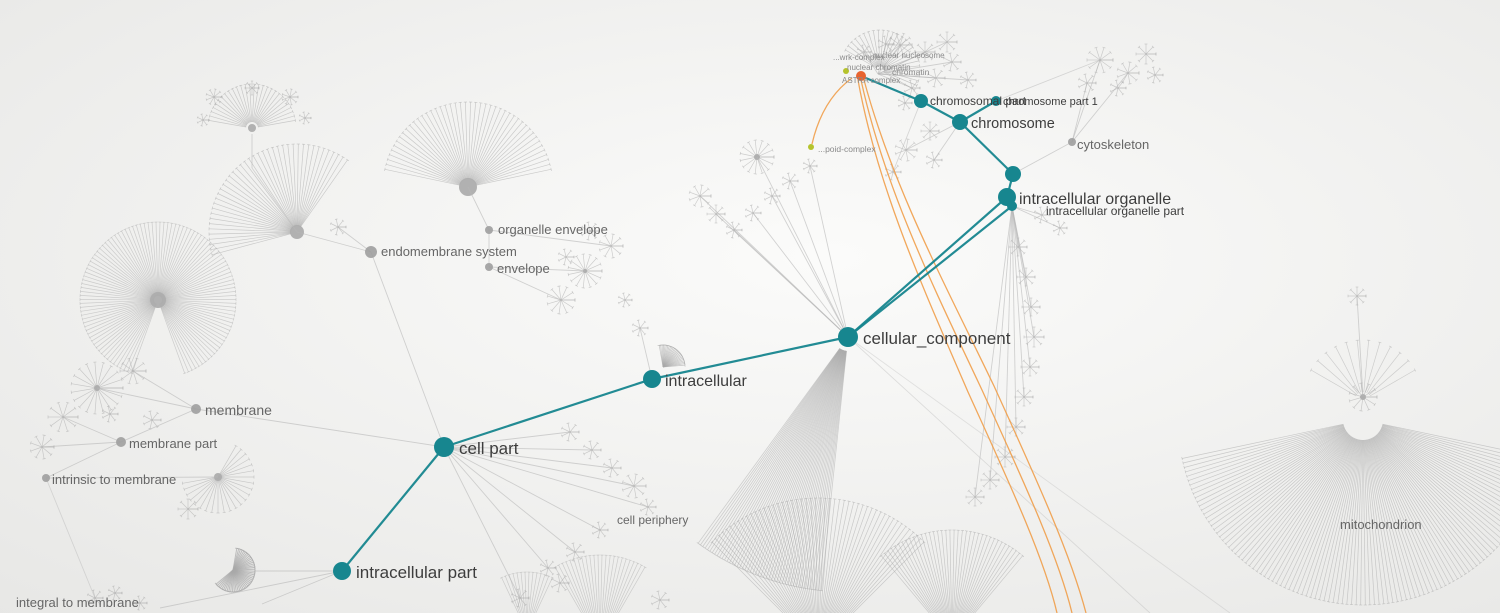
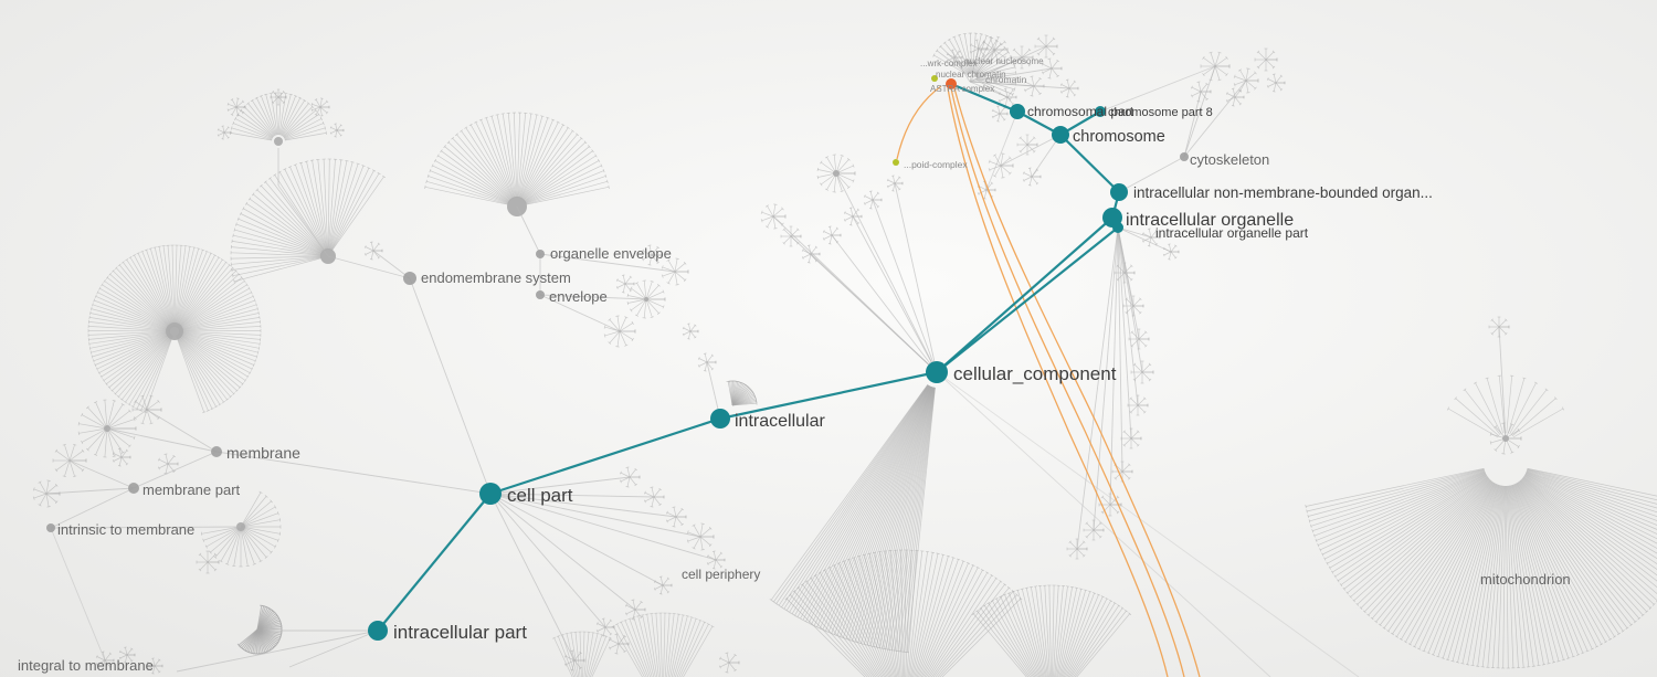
  intracellular part
  cell part
  intracellular
  cellular_component
  intracellular organelle
  intracellular organelle part
+ intracellular non-membrane-bounded organ...
  chromosome
  chromosomal part
- chromosome part 1
+ chromosome part 8
  organelle envelope
  endomembrane system
  envelope
  membrane
  membrane part
  intrinsic to membrane
  integral to membrane
  cell periphery
  cytoskeleton
  mitochondrion
  ...poid-complex
  ...wrk-complex
  nuclear nucleosome
  nuclear chromatin
  chromatin
  ASTRA complex
